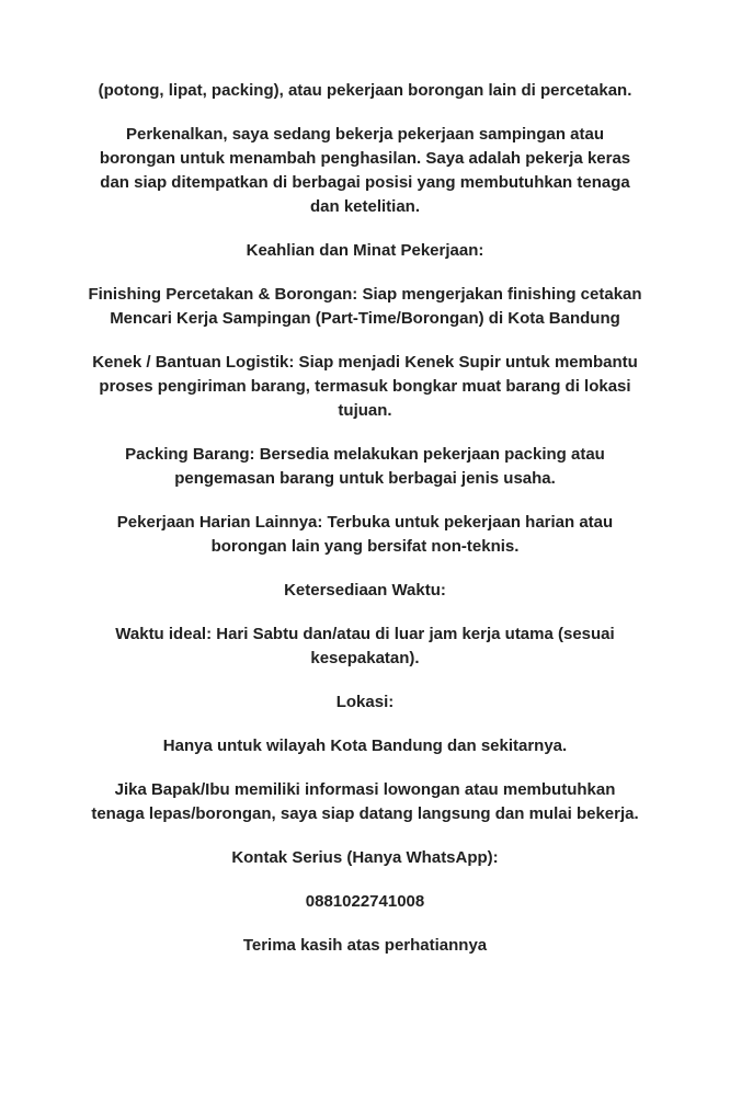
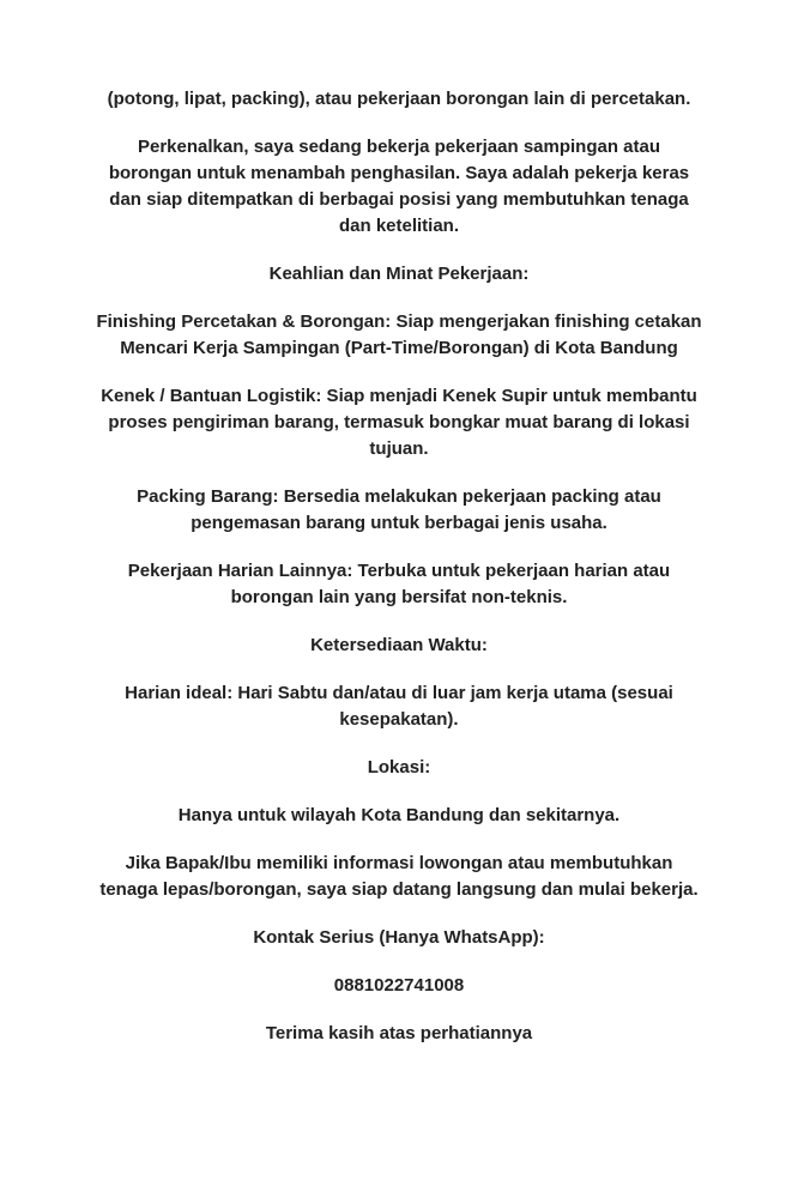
  (potong, lipat, packing), atau pekerjaan borongan lain di percetakan.
  Perkenalkan, saya sedang bekerja pekerjaan sampingan atau
  borongan untuk menambah penghasilan. Saya adalah pekerja keras
  dan siap ditempatkan di berbagai posisi yang membutuhkan tenaga
  dan ketelitian.
  Keahlian dan Minat Pekerjaan:
  Finishing Percetakan & Borongan: Siap mengerjakan finishing cetakan
  Mencari Kerja Sampingan (Part-Time/Borongan) di Kota Bandung
  Kenek / Bantuan Logistik: Siap menjadi Kenek Supir untuk membantu
  proses pengiriman barang, termasuk bongkar muat barang di lokasi
  tujuan.
  Packing Barang: Bersedia melakukan pekerjaan packing atau
  pengemasan barang untuk berbagai jenis usaha.
  Pekerjaan Harian Lainnya: Terbuka untuk pekerjaan harian atau
  borongan lain yang bersifat non-teknis.
  Ketersediaan Waktu:
- Waktu ideal: Hari Sabtu dan/atau di luar jam kerja utama (sesuai
+ Harian ideal: Hari Sabtu dan/atau di luar jam kerja utama (sesuai
  kesepakatan).
  Lokasi:
  Hanya untuk wilayah Kota Bandung dan sekitarnya.
  Jika Bapak/Ibu memiliki informasi lowongan atau membutuhkan
  tenaga lepas/borongan, saya siap datang langsung dan mulai bekerja.
  Kontak Serius (Hanya WhatsApp):
  0881022741008
  Terima kasih atas perhatiannya
